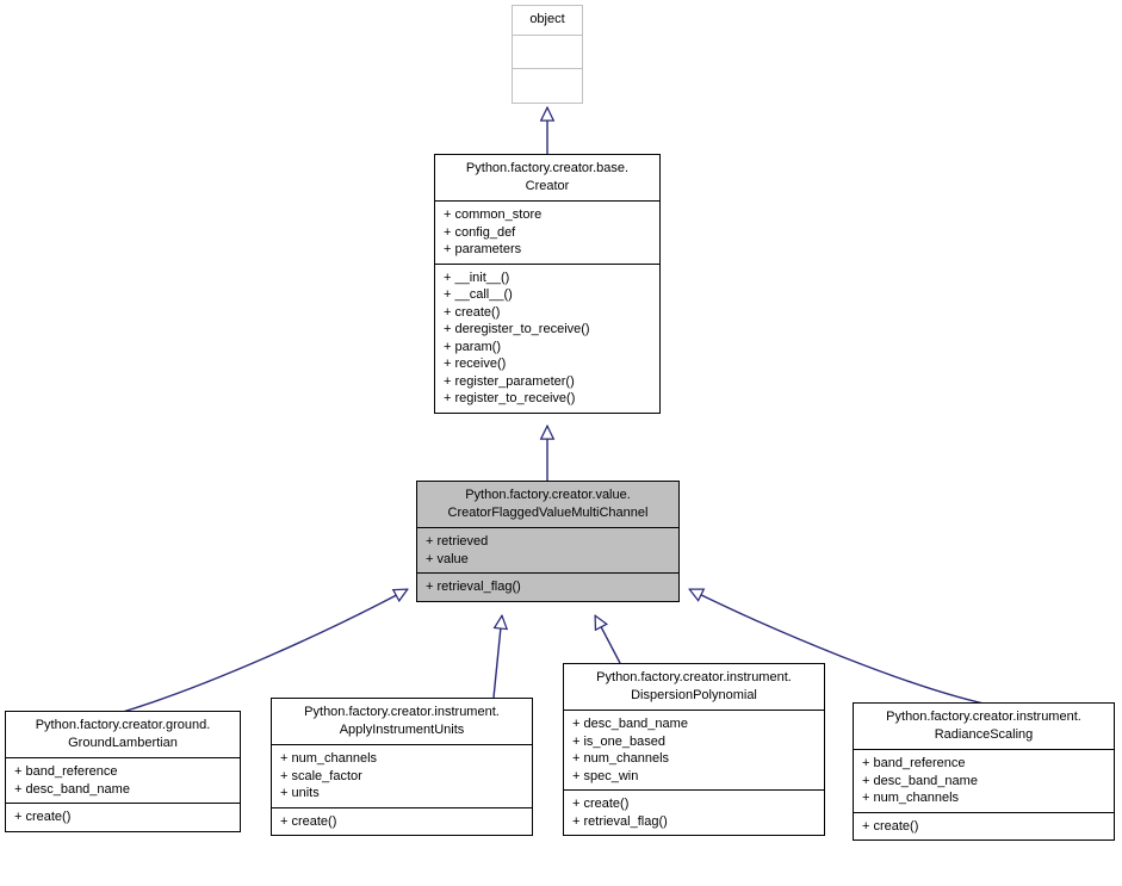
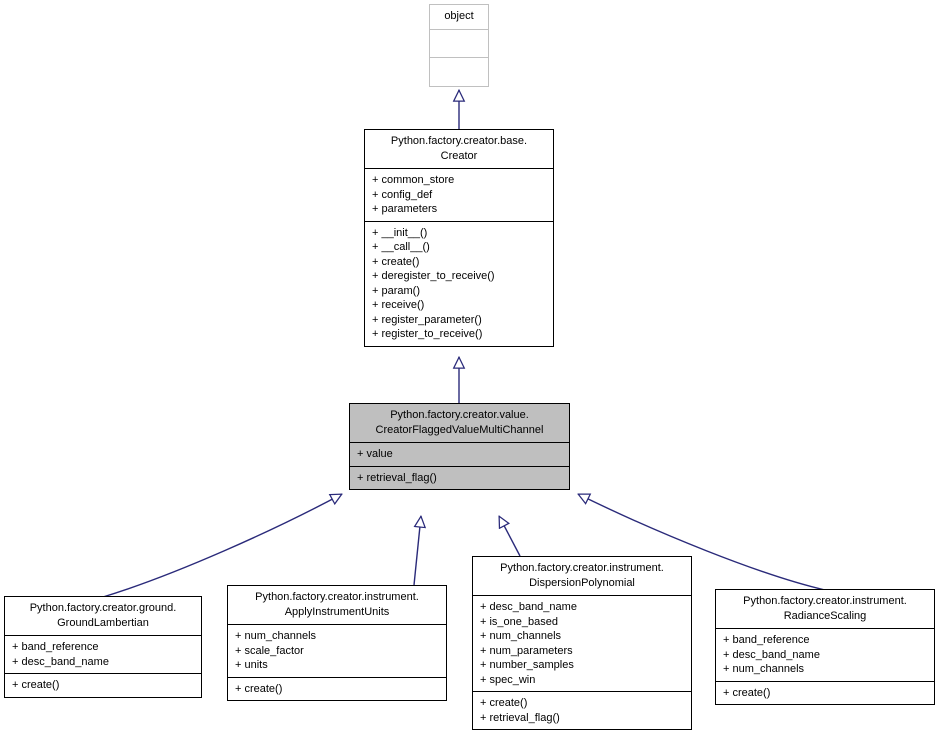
  object
  Python.factory.creator.base.
  Creator
  + common_store
  + config_def
  + parameters
  + __init__()
  + __call__()
  + create()
  + deregister_to_receive()
  + param()
  + receive()
  + register_parameter()
  + register_to_receive()
  Python.factory.creator.value.
  CreatorFlaggedValueMultiChannel
- + retrieved
  + value
  + retrieval_flag()
  Python.factory.creator.ground.
  GroundLambertian
  + band_reference
  + desc_band_name
  + create()
  Python.factory.creator.instrument.
  ApplyInstrumentUnits
  + num_channels
  + scale_factor
  + units
  + create()
  Python.factory.creator.instrument.
  DispersionPolynomial
  + desc_band_name
  + is_one_based
  + num_channels
+ + num_parameters
+ + number_samples
  + spec_win
  + create()
  + retrieval_flag()
  Python.factory.creator.instrument.
  RadianceScaling
  + band_reference
  + desc_band_name
  + num_channels
  + create()
